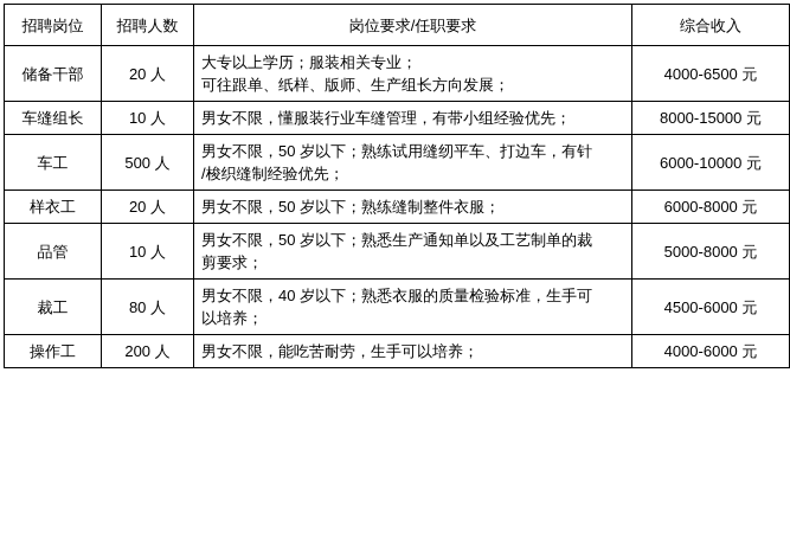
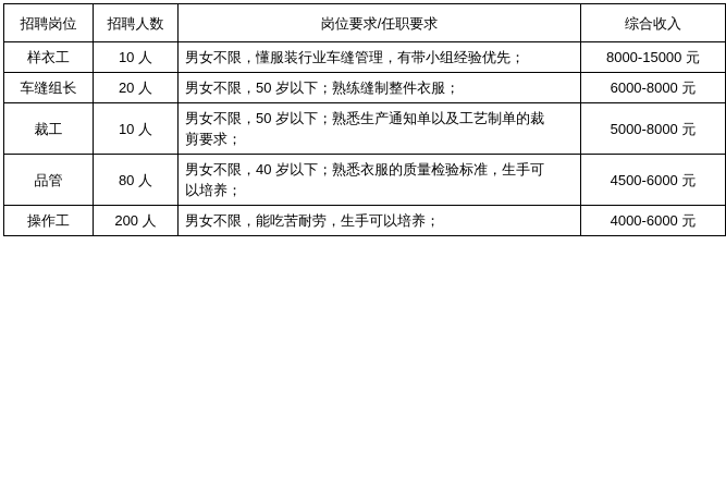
  招聘岗位	招聘人数	岗位要求/任职要求	综合收入
- 储备干部	20 人	大专以上学历；服装相关专业；可往跟单、纸样、版师、生产组长方向发展；	4000-6500 元
- 车缝组长	10 人	男女不限，懂服装行业车缝管理，有带小组经验优先；	8000-15000 元
+ 样衣工	10 人	男女不限，懂服装行业车缝管理，有带小组经验优先；	8000-15000 元
- 车工	500 人	男女不限，50 岁以下；熟练试用缝纫平车、打边车，有针/梭织缝制经验优先；	6000-10000 元
- 样衣工	20 人	男女不限，50 岁以下；熟练缝制整件衣服；	6000-8000 元
+ 车缝组长	20 人	男女不限，50 岁以下；熟练缝制整件衣服；	6000-8000 元
- 品管	10 人	男女不限，50 岁以下；熟悉生产通知单以及工艺制单的裁剪要求；	5000-8000 元
+ 裁工	10 人	男女不限，50 岁以下；熟悉生产通知单以及工艺制单的裁剪要求；	5000-8000 元
- 裁工	80 人	男女不限，40 岁以下；熟悉衣服的质量检验标准，生手可以培养；	4500-6000 元
+ 品管	80 人	男女不限，40 岁以下；熟悉衣服的质量检验标准，生手可以培养；	4500-6000 元
  操作工	200 人	男女不限，能吃苦耐劳，生手可以培养；	4000-6000 元
